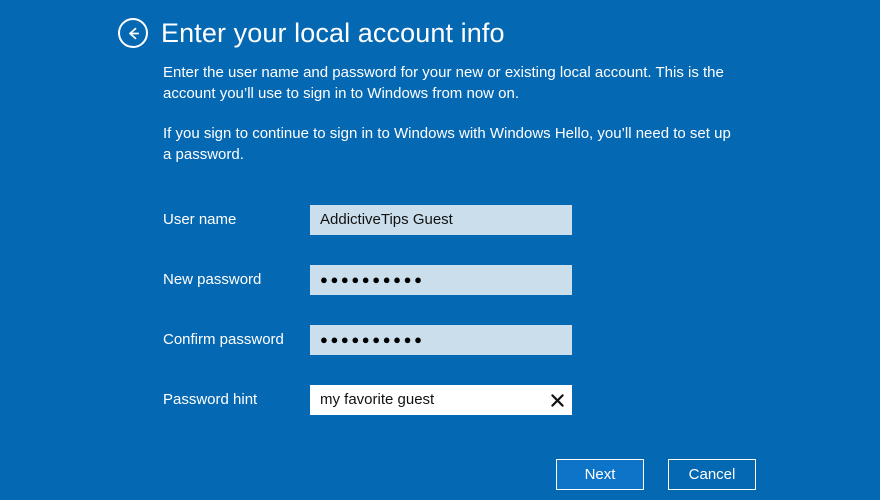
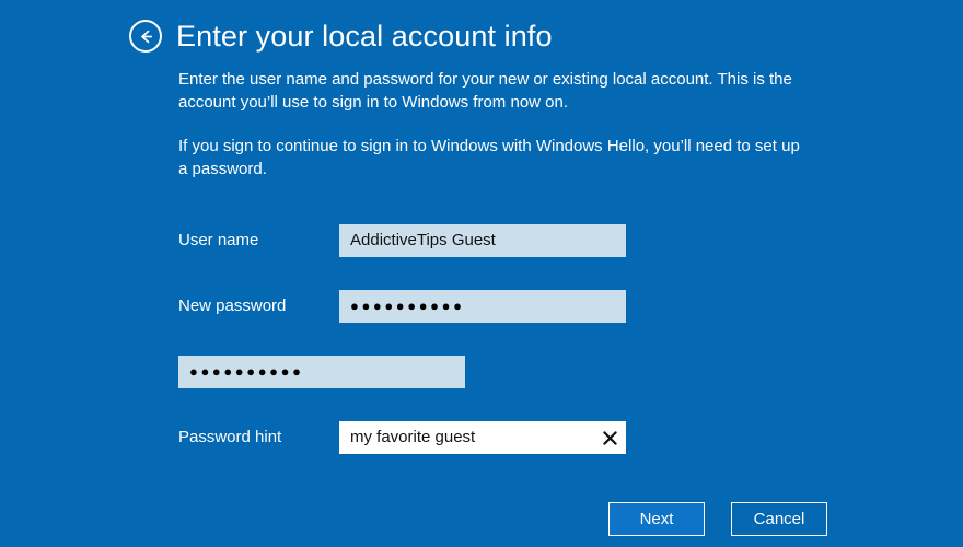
  Enter your local account info
  Enter the user name and password for your new or existing local account. This is the account you’ll use to sign in to Windows from now on.
  If you sign to continue to sign in to Windows with Windows Hello, you’ll need to set up a password.
  User name
  AddictiveTips Guest
  New password
  ●●●●●●●●●●
- Confirm password
  ●●●●●●●●●●
  Password hint
  my favorite guest
  Next
  Cancel
